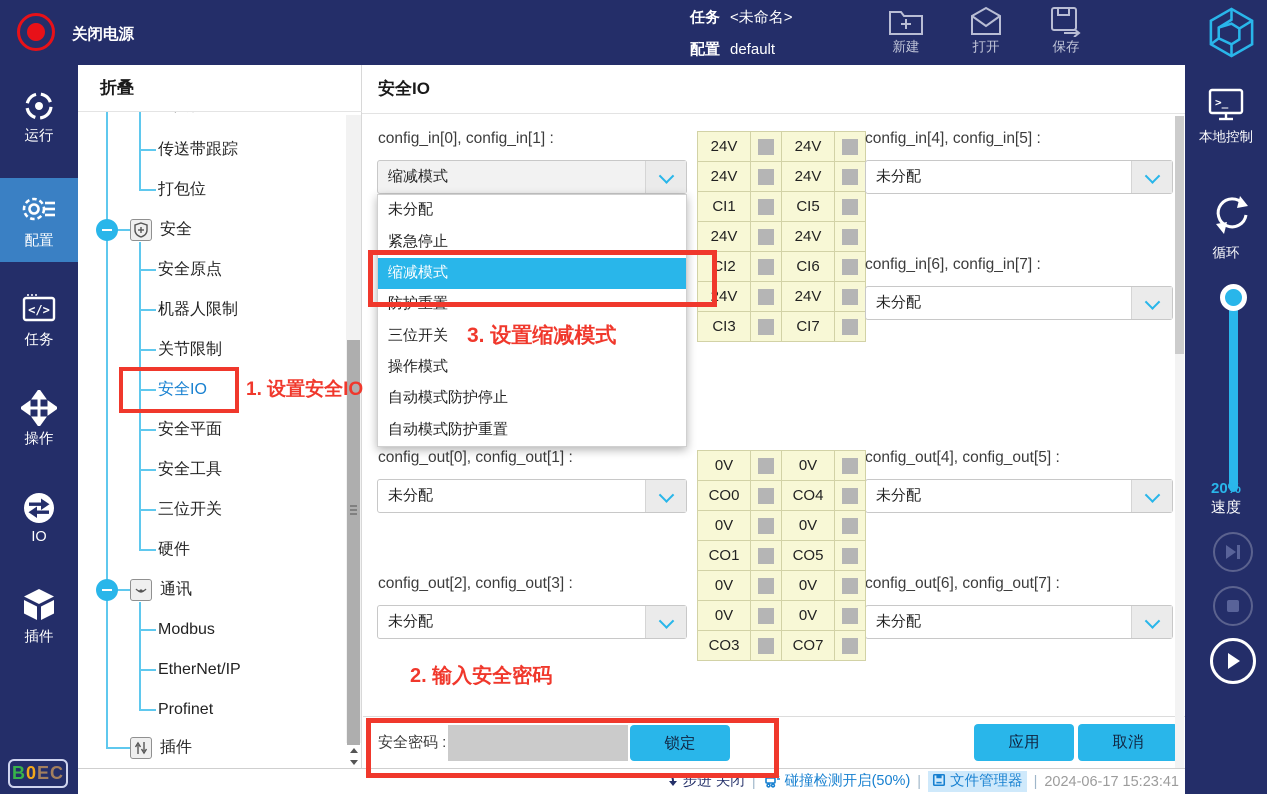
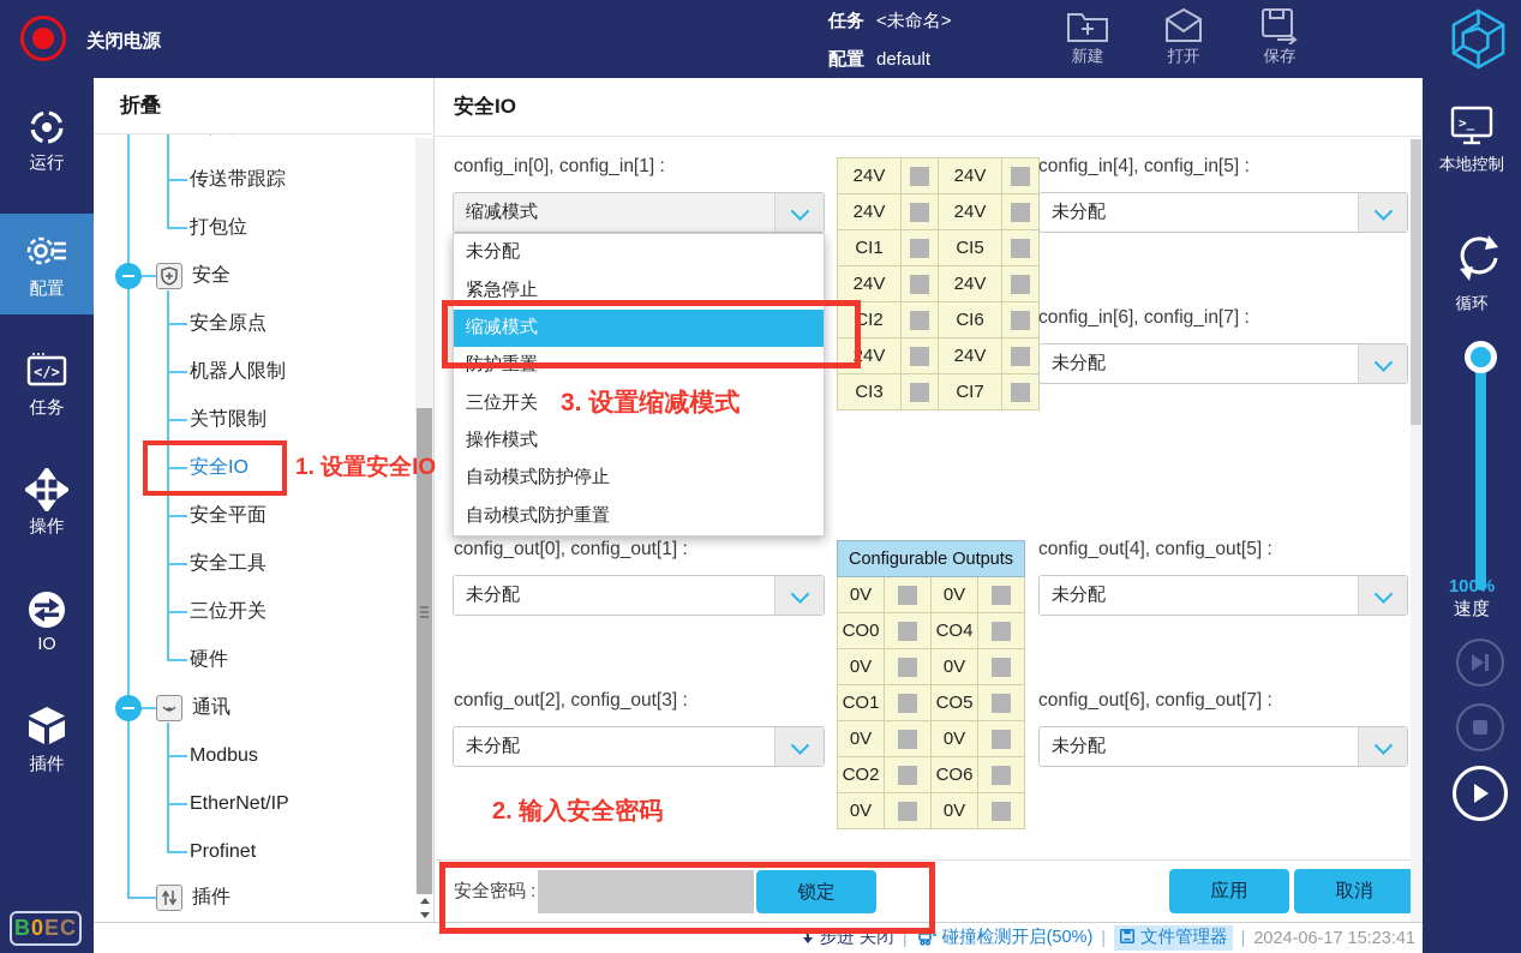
  关闭电源
  任务
  <未命名>
  配置
  default
  新建
  打开
  保存
  运行
  配置
  </>
  任务
  操作
  IO
  插件
  B
  0
  E
  C
  折叠
  传送带跟踪
  打包位
  安全
  安全原点
  机器人限制
  关节限制
  安全IO
  安全平面
  安全工具
  三位开关
  硬件
  通讯
  Modbus
  EtherNet/IP
  Profinet
  插件
  安全IO
  config_in[0], config_in[1] :
  缩减模式
  未分配
  紧急停止
  缩减模式
  防护重置
  三位开关
  操作模式
  自动模式防护停止
  自动模式防护重置
  24V		24V
  24V		24V
  CI1		CI5
  24V		24V
  CI2		CI6
  24V		24V
  CI3		CI7
  config_in[4], config_in[5] :
  未分配
  config_in[6], config_in[7] :
  未分配
  config_out[0], config_out[1] :
  未分配
  config_out[2], config_out[3] :
  未分配
  config_out[4], config_out[5] :
  未分配
  config_out[6], config_out[7] :
  未分配
+ Configurable Outputs
  0V		0V
  CO0		CO4
  0V		0V
  CO1		CO5
  0V		0V
+ CO2		CO6
  0V		0V
- CO3		CO7
  安全密码 :
  锁定
  应用
  取消
  1. 设置安全IO
  3. 设置缩减模式
  2. 输入安全密码
  >_
  本地控制
  循环
- 20%
+ 100%
  速度
  步进 关闭
  |
  碰撞检测开启(50%)
  |
  文件管理器
  |
  2024-06-17 15:23:41
